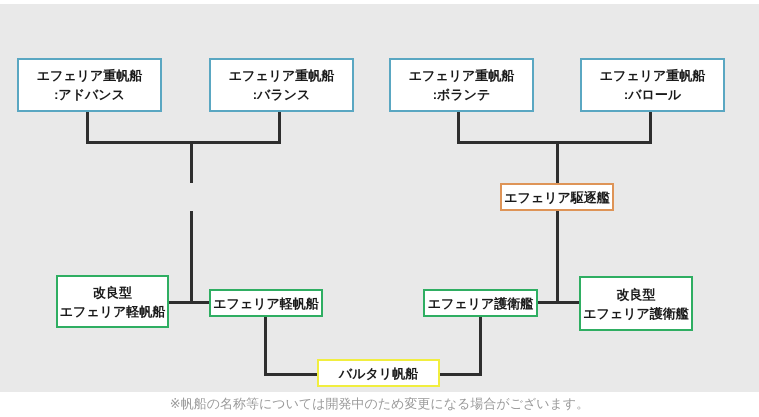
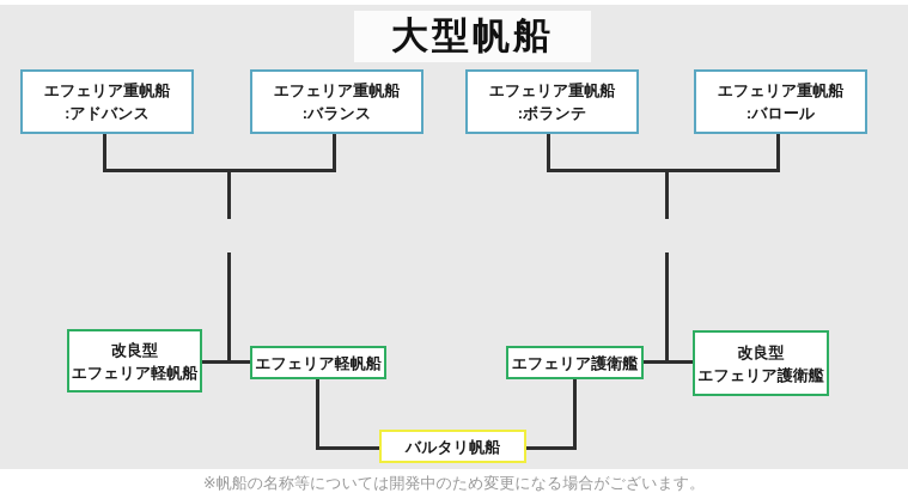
+ 大型帆船
  エフェリア重帆船
  :アドバンス
  エフェリア重帆船
  :バランス
  エフェリア重帆船
  :ボランテ
  エフェリア重帆船
  :バロール
- エフェリア駆逐艦
  改良型
  エフェリア軽帆船
  エフェリア軽帆船
  エフェリア護衛艦
  改良型
  エフェリア護衛艦
  バルタリ帆船
  ※帆船の名称等については開発中のため変更になる場合がございます。
